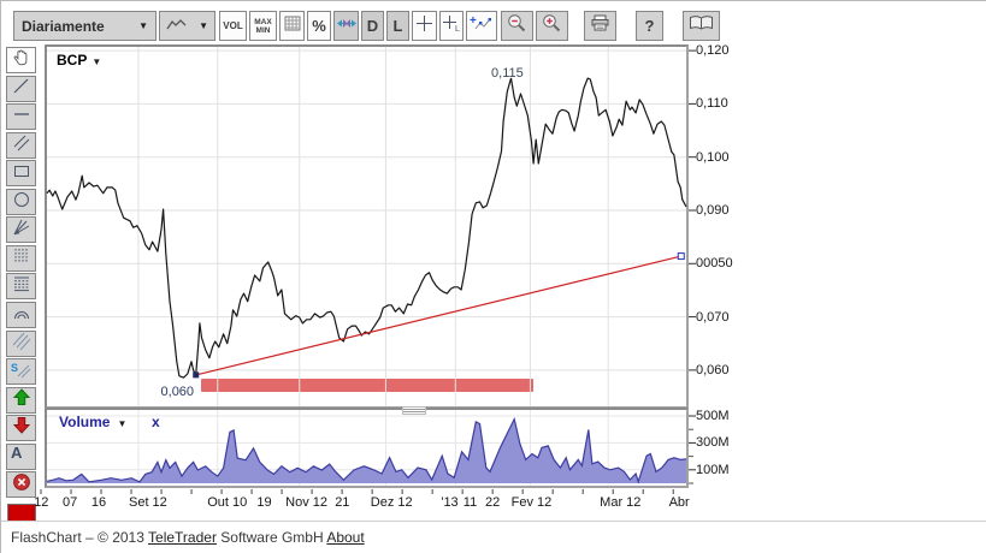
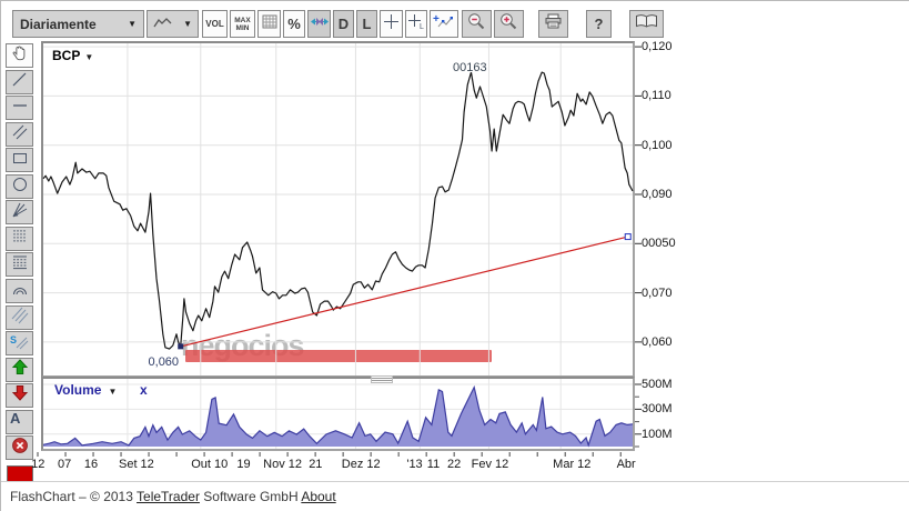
  Diariamente
  ▼
  ▼
  VOL
  %
  D
  L
  +
  ?
  S
  A
  BCP ▼
+ negocios
- 0,115
+ 00163
  0,060
  Volume ▼
  x
  0,120
  0,110
  0,100
  0,090
  00050
  0,070
  0,060
  500M
  300M
  100M
  12
  07
  16
  Set 12
  Out 10
  19
  Nov 12
  21
  Dez 12
  '13
  11
  22
  Fev 12
  Mar 12
  Abr
  FlashChart – © 2013 TeleTrader Software GmbH About
